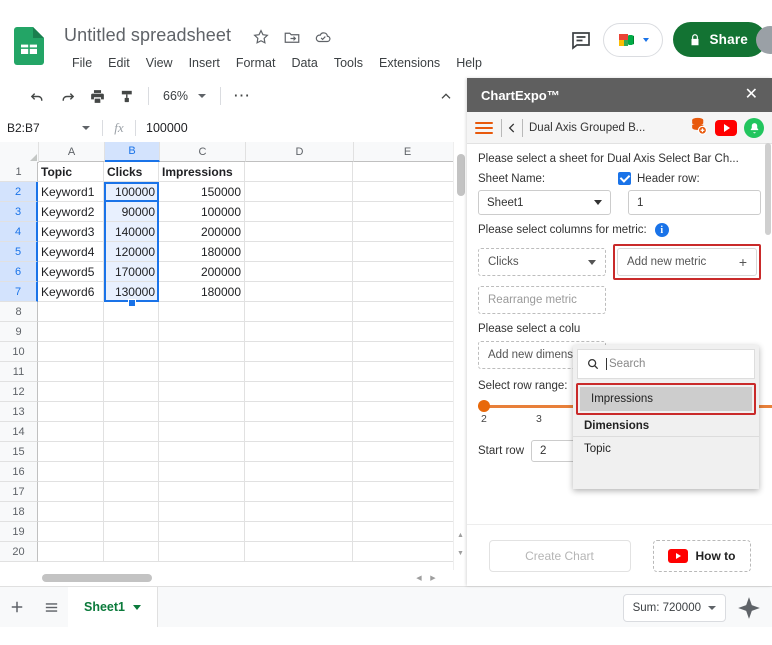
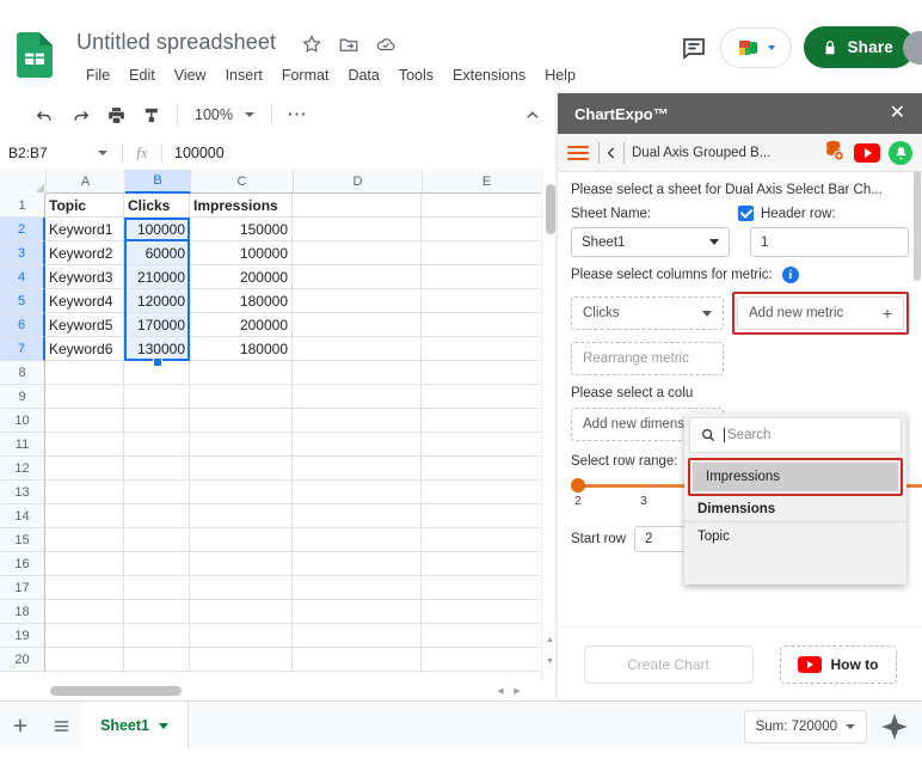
  Untitled spreadsheet
  File
  Edit
  View
  Insert
  Format
  Data
  Tools
  Extensions
  Help
  Share
- 66%
+ 100%
  ⋯
  B2:B7
  fx
  100000
  A
  B
  C
  D
  E
  1
  2
  3
  4
  5
  6
  7
  8
  9
  10
  11
  12
  13
  14
  15
  16
  17
  18
  19
  20
  Topic
  Clicks
  Impressions
  Keyword1
  100000
  150000
  Keyword2
- 90000
+ 60000
  100000
  Keyword3
- 140000
+ 210000
  200000
  Keyword4
  120000
  180000
  Keyword5
  170000
  200000
  Keyword6
  130000
  180000
  Sheet1
  Sum: 720000
  ChartExpo™
  ✕
  Dual Axis Grouped B...
  Please select a sheet for Dual Axis Select Bar Ch...
  Sheet Name:
  Header row:
  Sheet1
  1
  Please select columns for metric:
  i
  Clicks
  Add new metric
  +
  Rearrange metric
  Please select a colu
  Add new dimens
  Select row range:
  2
  3
  Start row
  2
  Search
  Impressions
  Dimensions
  Topic
  Create Chart
  How to
